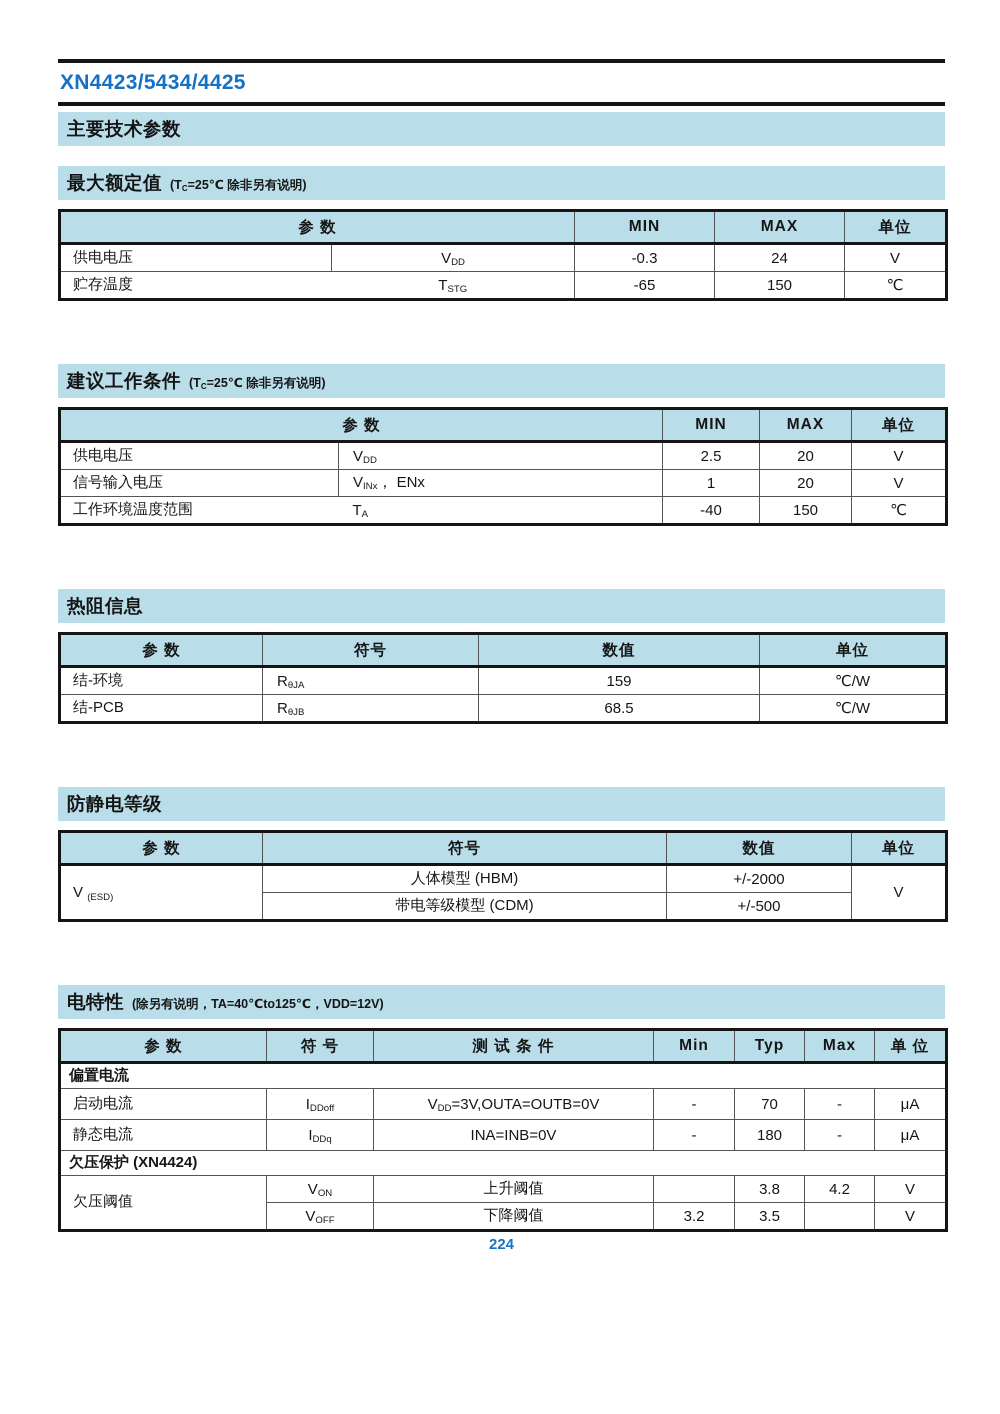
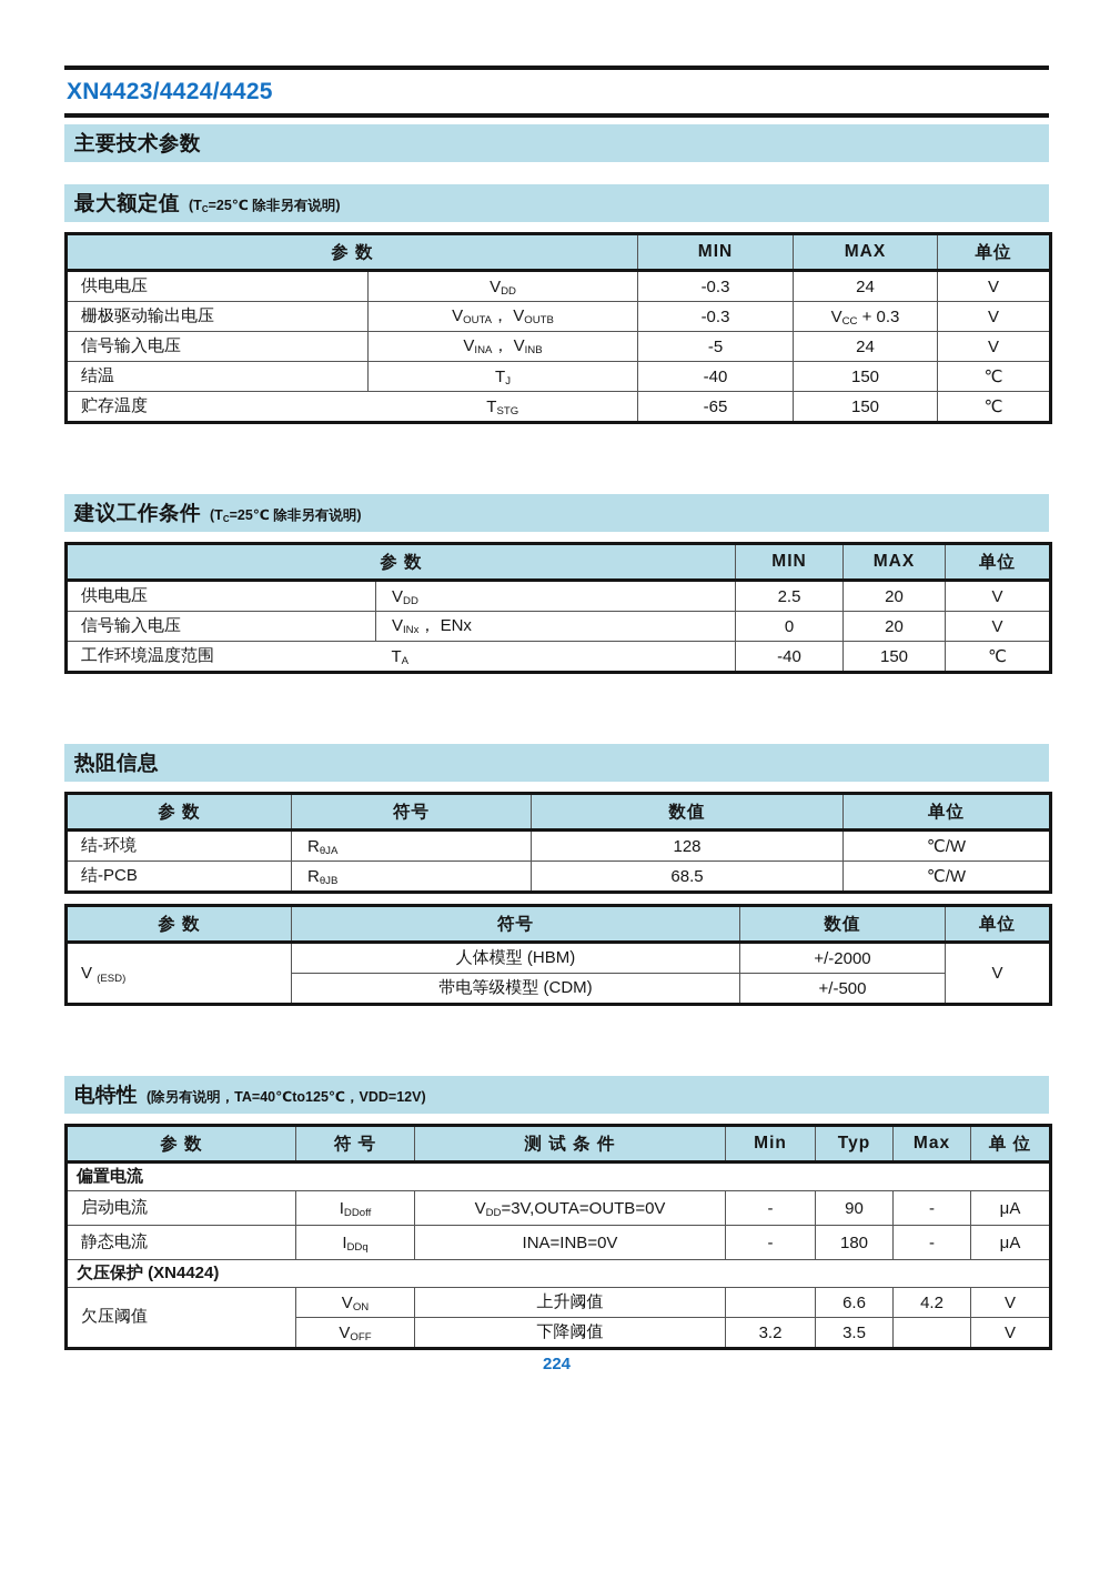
- XN4423/5434/4425
+ XN4423/4424/4425
  主要技术参数
  最大额定值
  (TC=25℃ 除非另有说明)
  参 数	MIN	MAX	单位
  供电电压	VDD	-0.3	24	V
+ 栅极驱动输出电压	VOUTA， VOUTB	-0.3	VCC + 0.3	V
+ 信号输入电压	VINA， VINB	-5	24	V
+ 结温	TJ	-40	150	℃
  贮存温度	TSTG	-65	150	℃
  建议工作条件
  (TC=25℃ 除非另有说明)
  参 数	MIN	MAX	单位
  供电电压	VDD	2.5	20	V
- 信号输入电压	VINx， ENx	1	20	V
+ 信号输入电压	VINx， ENx	0	20	V
  工作环境温度范围	TA	-40	150	℃
  热阻信息
  参 数	符号	数值	单位
- 结-环境	RθJA	159	℃/W
+ 结-环境	RθJA	128	℃/W
  结-PCB	RθJB	68.5	℃/W
- 防静电等级
  参 数	符号	数值	单位
  V (ESD)	人体模型 (HBM)	+/-2000	V
  带电等级模型 (CDM)	+/-500
  电特性
  (除另有说明，TA=40℃to125℃，VDD=12V)
  参 数	符 号	测 试 条 件	Min	Typ	Max	单 位
  偏置电流
- 启动电流	IDDoff	VDD=3V,OUTA=OUTB=0V	-	70	-	μA
+ 启动电流	IDDoff	VDD=3V,OUTA=OUTB=0V	-	90	-	μA
  静态电流	IDDq	INA=INB=0V	-	180	-	μA
  欠压保护 (XN4424)
- 欠压阈值	VON	上升阈值		3.8	4.2	V
+ 欠压阈值	VON	上升阈值		6.6	4.2	V
  VOFF	下降阈值	3.2	3.5		V
  224
